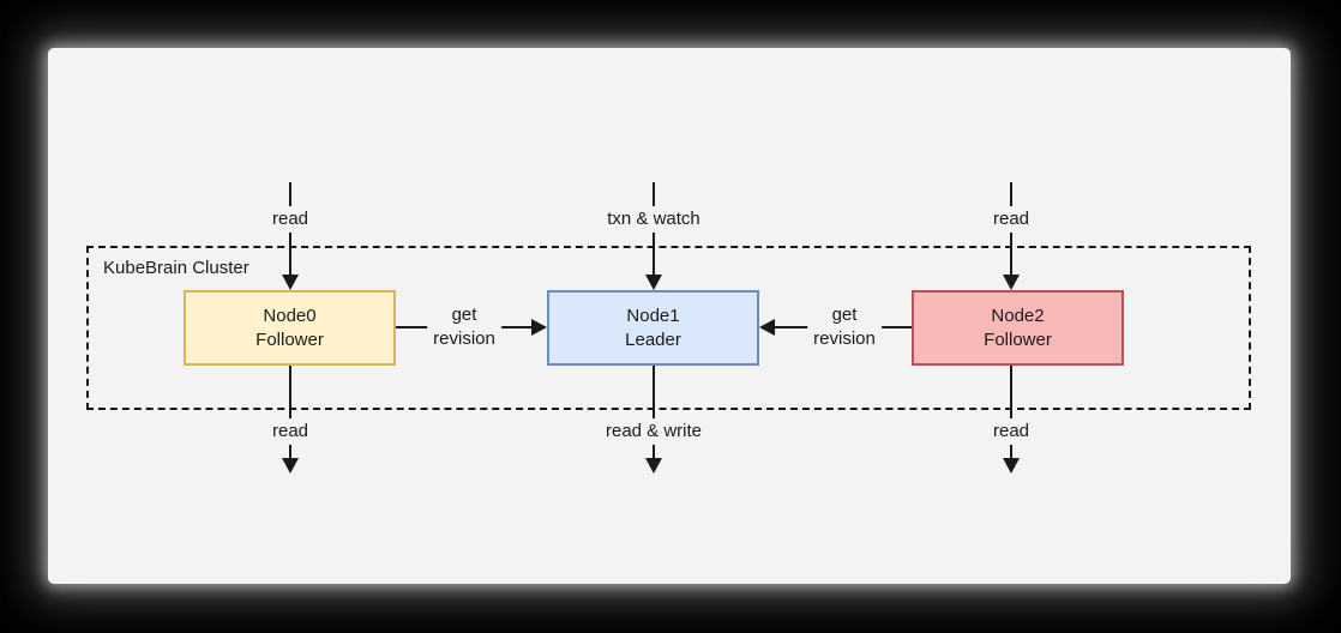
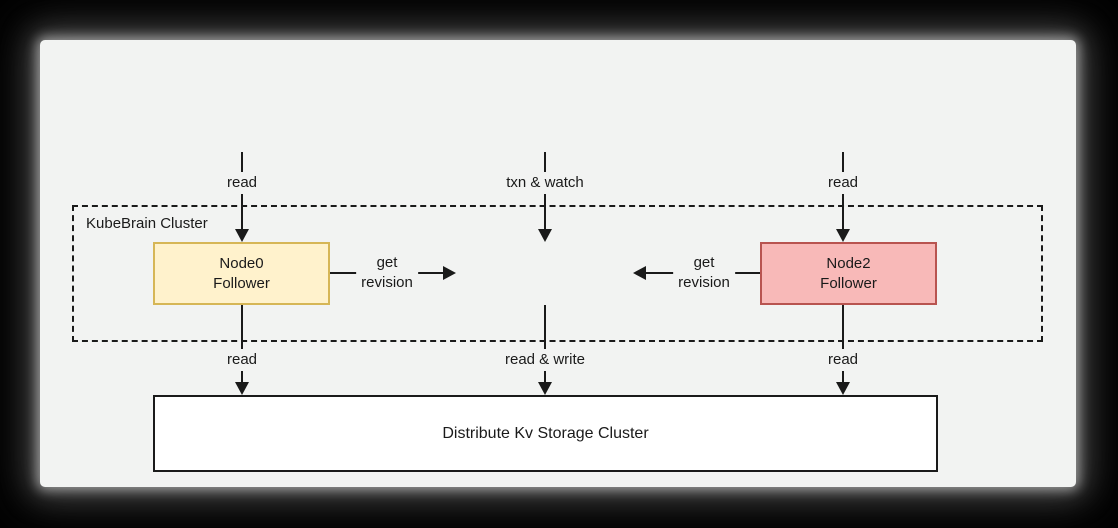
  KubeBrain Cluster
  read
  txn & watch
  read
  get
  revision
  get
  revision
  Node0
  Follower
- Node1
- Leader
  Node2
  Follower
  read
  read & write
  read
+ Distribute Kv Storage Cluster
